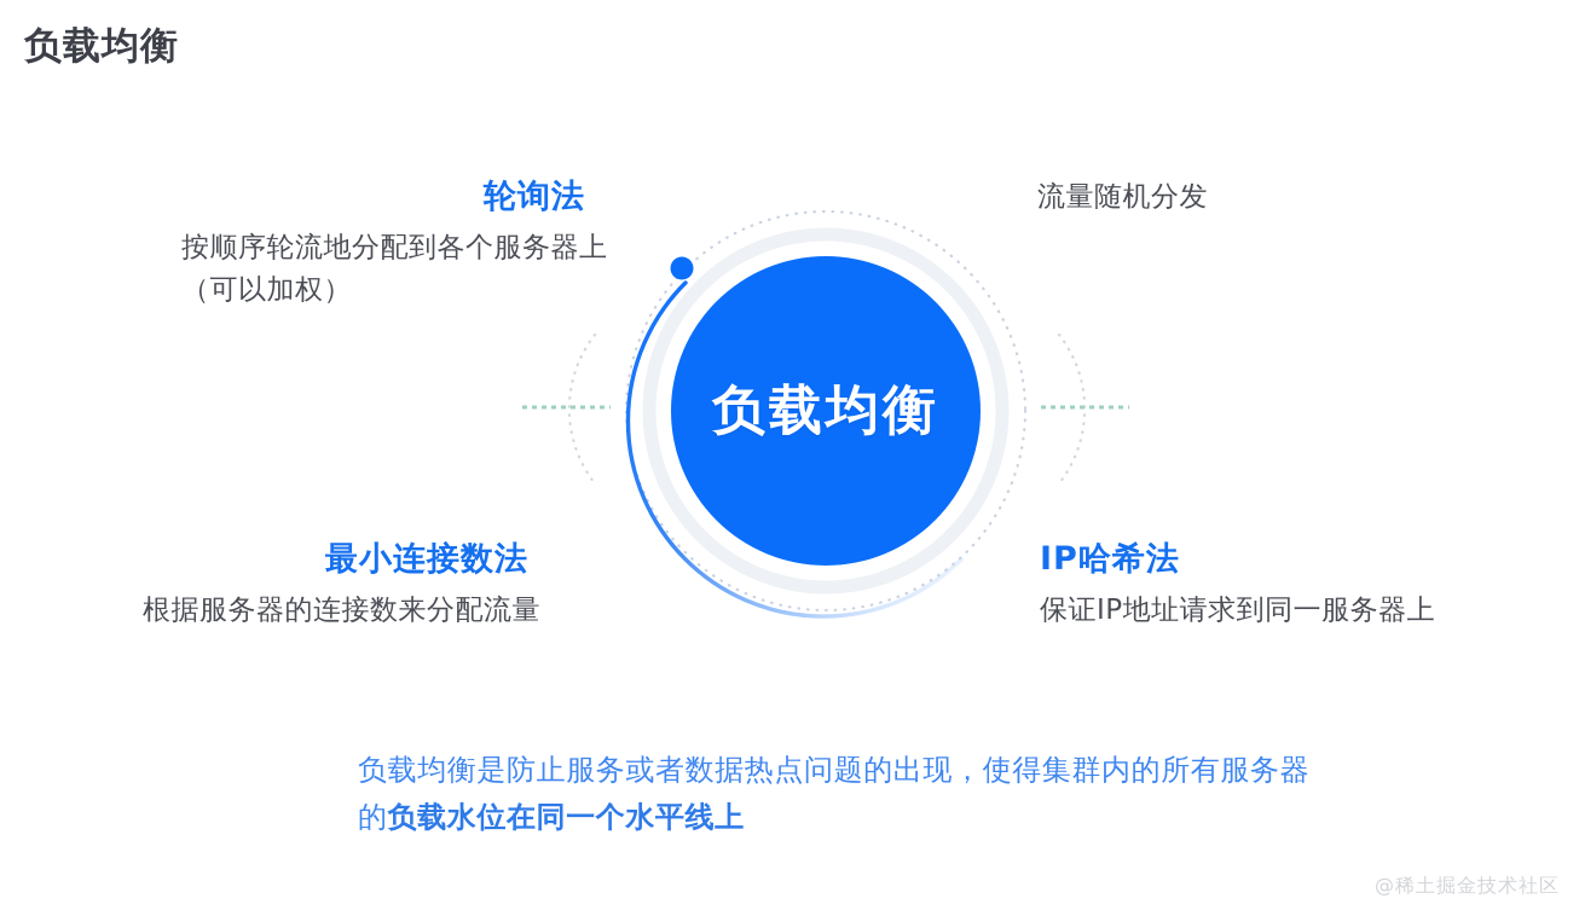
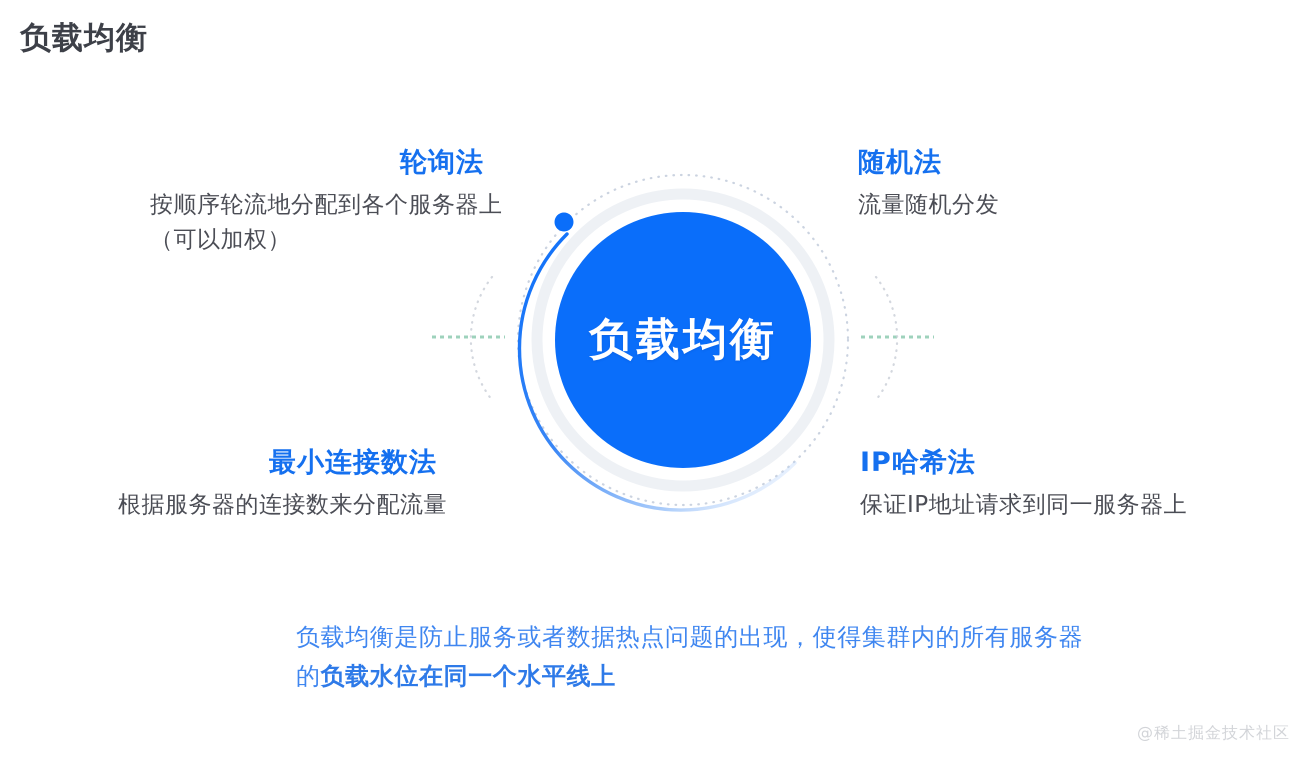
  负载均衡
  负载均衡
  轮询法
  按顺序轮流地分配到各个服务器上（可以加权）
+ 随机法
  流量随机分发
  最小连接数法
  根据服务器的连接数来分配流量
  IP哈希法
  保证IP地址请求到同一服务器上
  负载均衡是防止服务或者数据热点问题的出现，使得集群内的所有服务器
  的负载水位在同一个水平线上
  @稀土掘金技术社区
